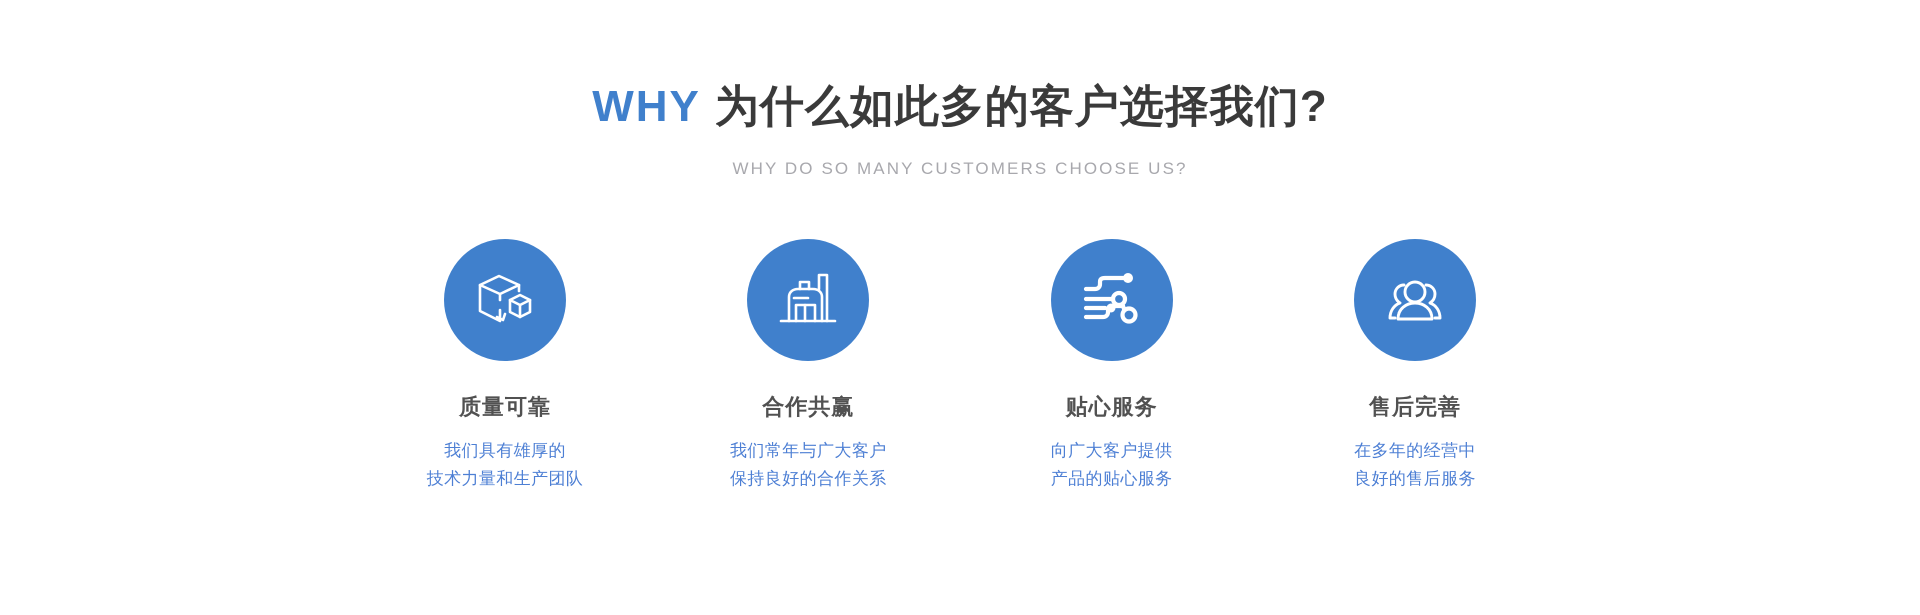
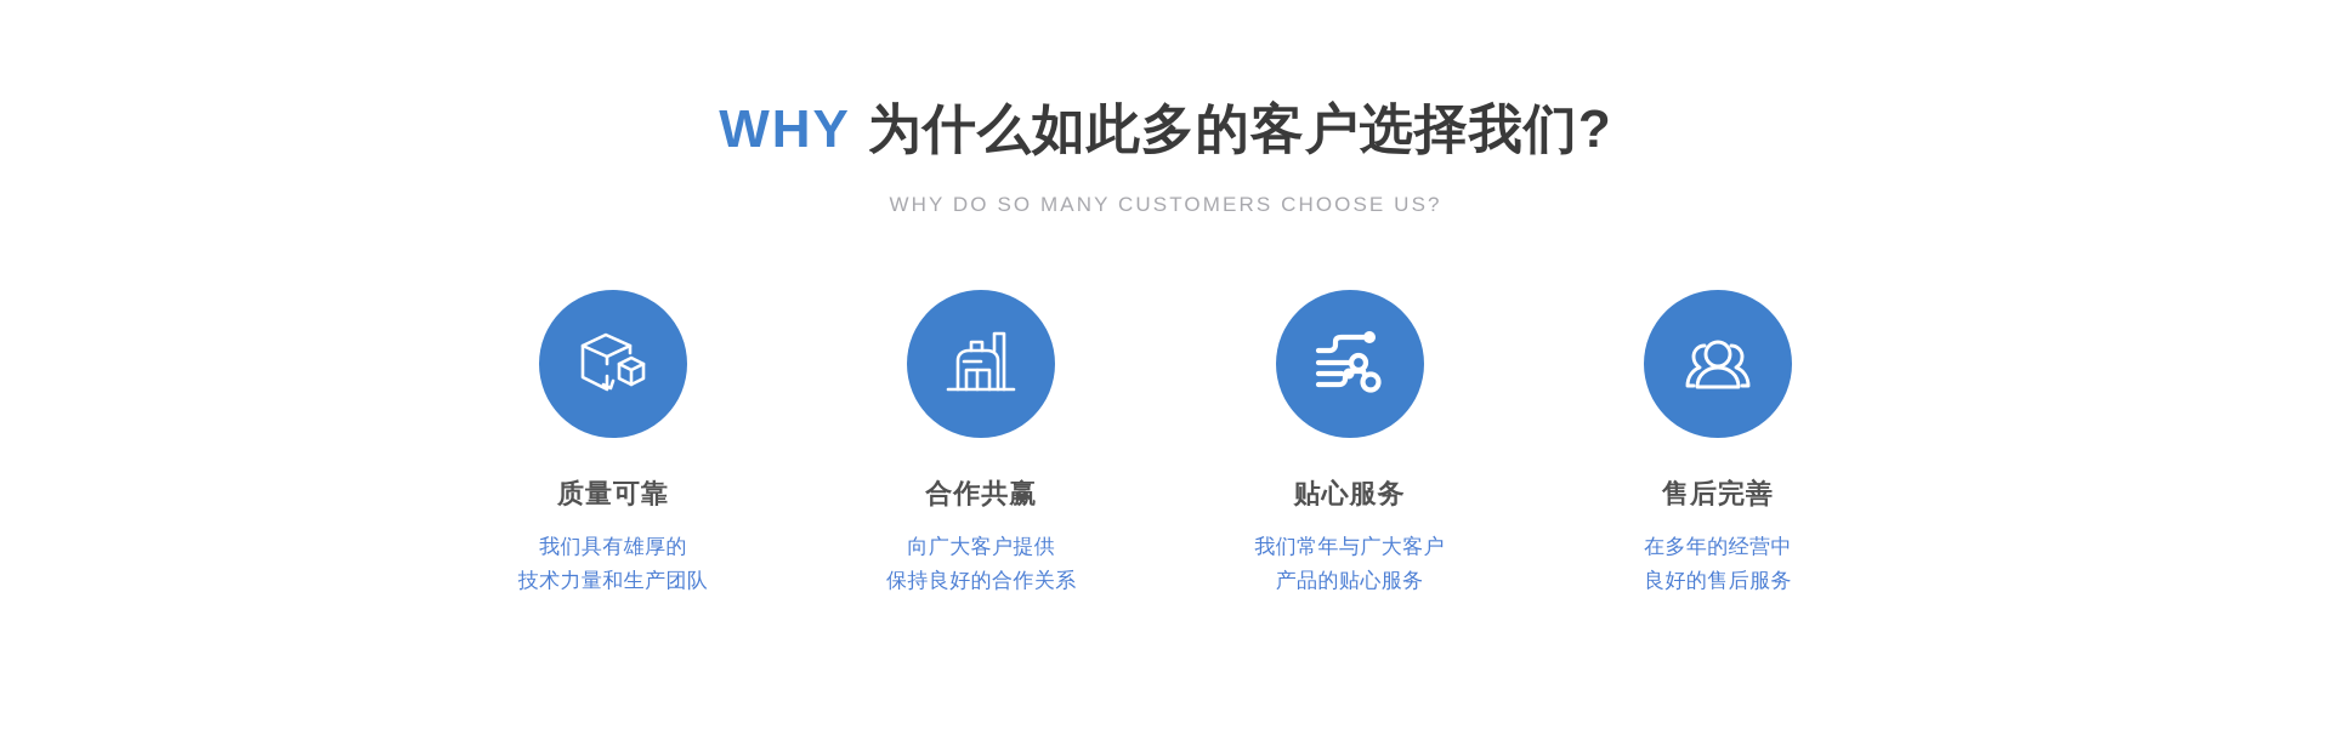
  WHY 为什么如此多的客户选择我们?
  WHY DO SO MANY CUSTOMERS CHOOSE US?
  质量可靠
  我们具有雄厚的
  技术力量和生产团队
  合作共赢
- 我们常年与广大客户
+ 向广大客户提供
  保持良好的合作关系
  贴心服务
- 向广大客户提供
+ 我们常年与广大客户
  产品的贴心服务
  售后完善
  在多年的经营中
  良好的售后服务
